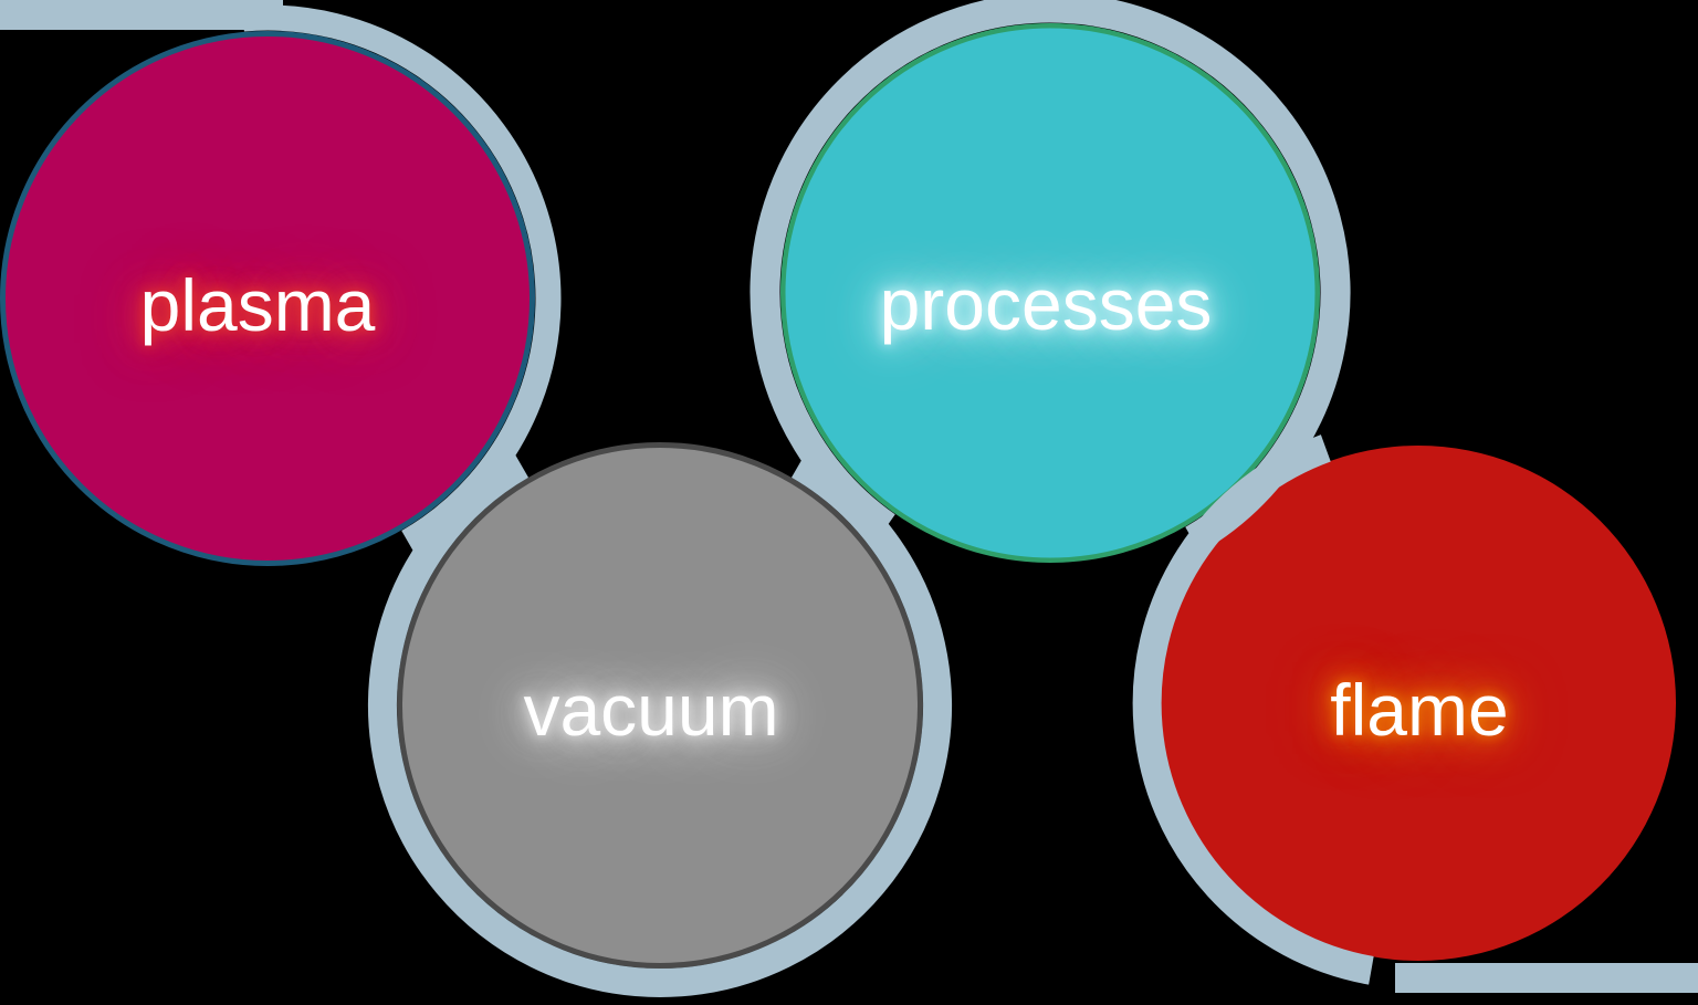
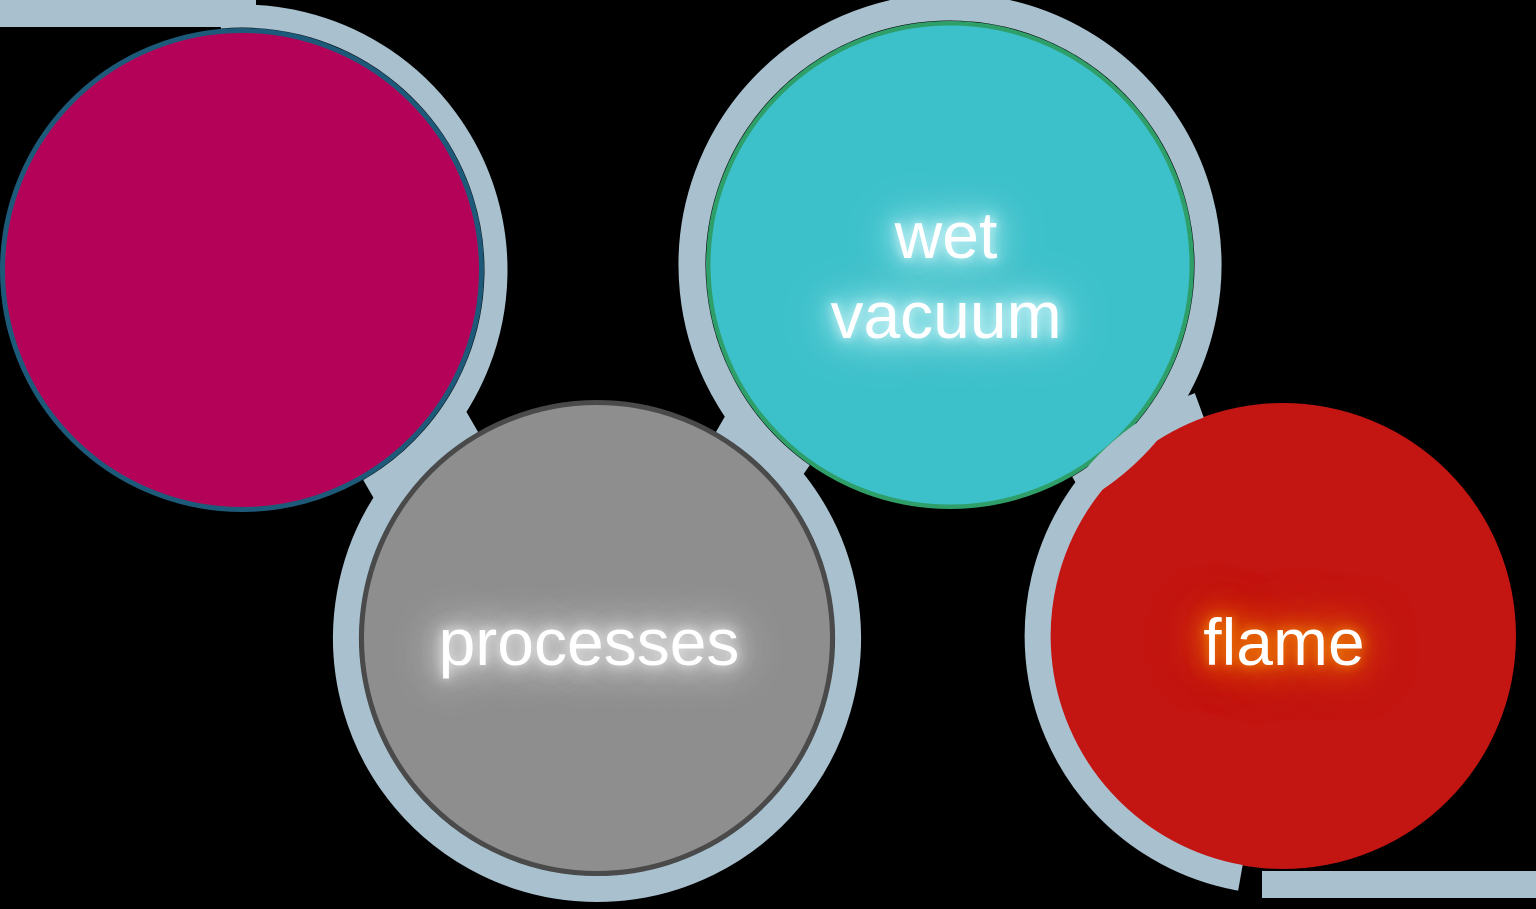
- plasma
- vacuum
+ processes
+ wet
- processes
+ vacuum
  flame
